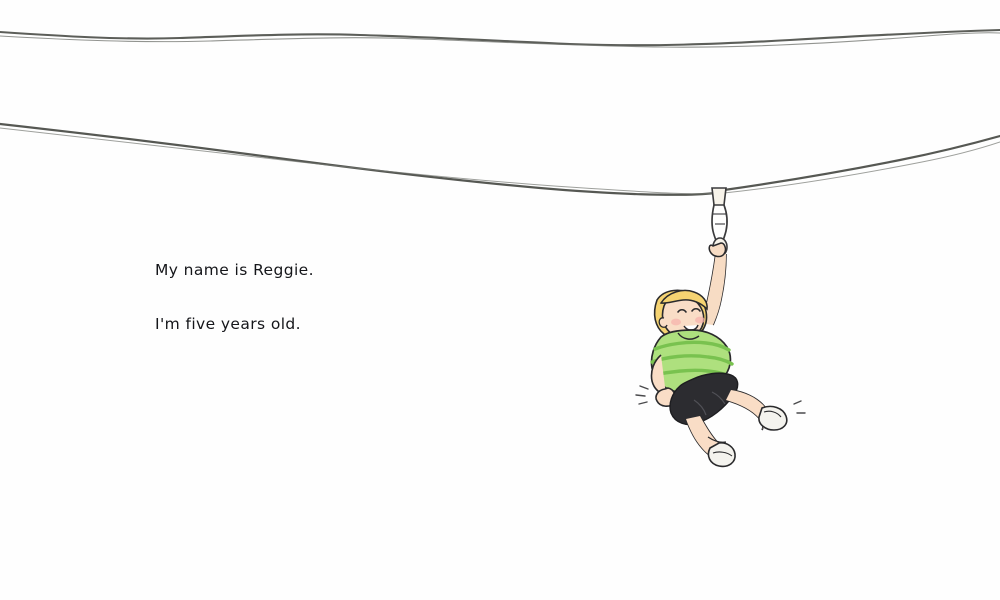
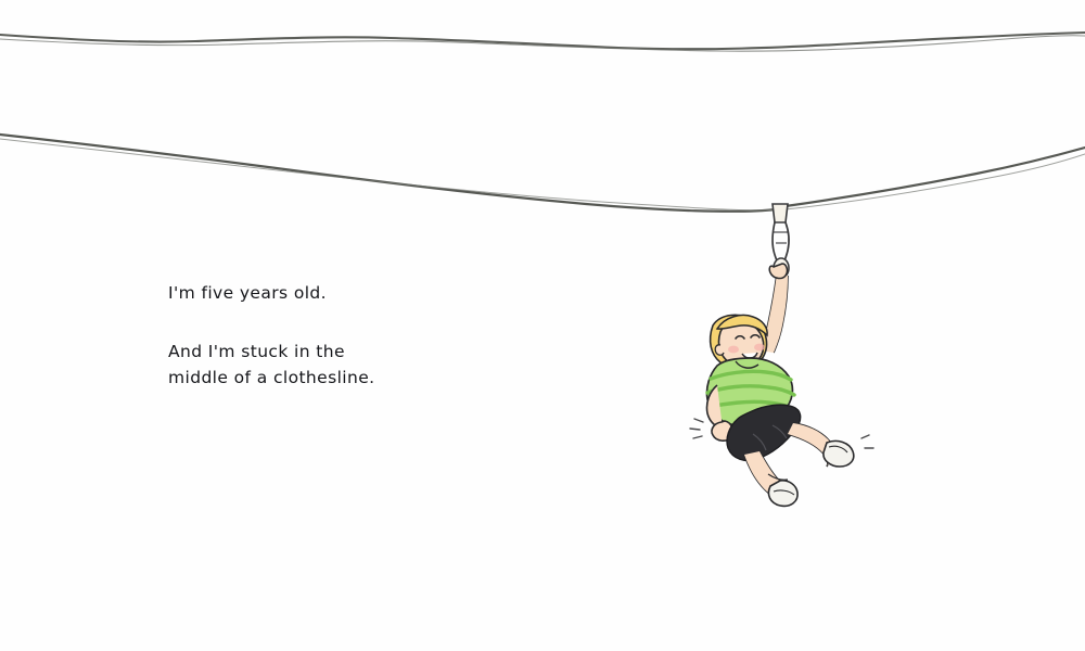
- My name is Reggie.
  I'm five years old.
+ And I'm stuck in the
+ middle of a clothesline.
